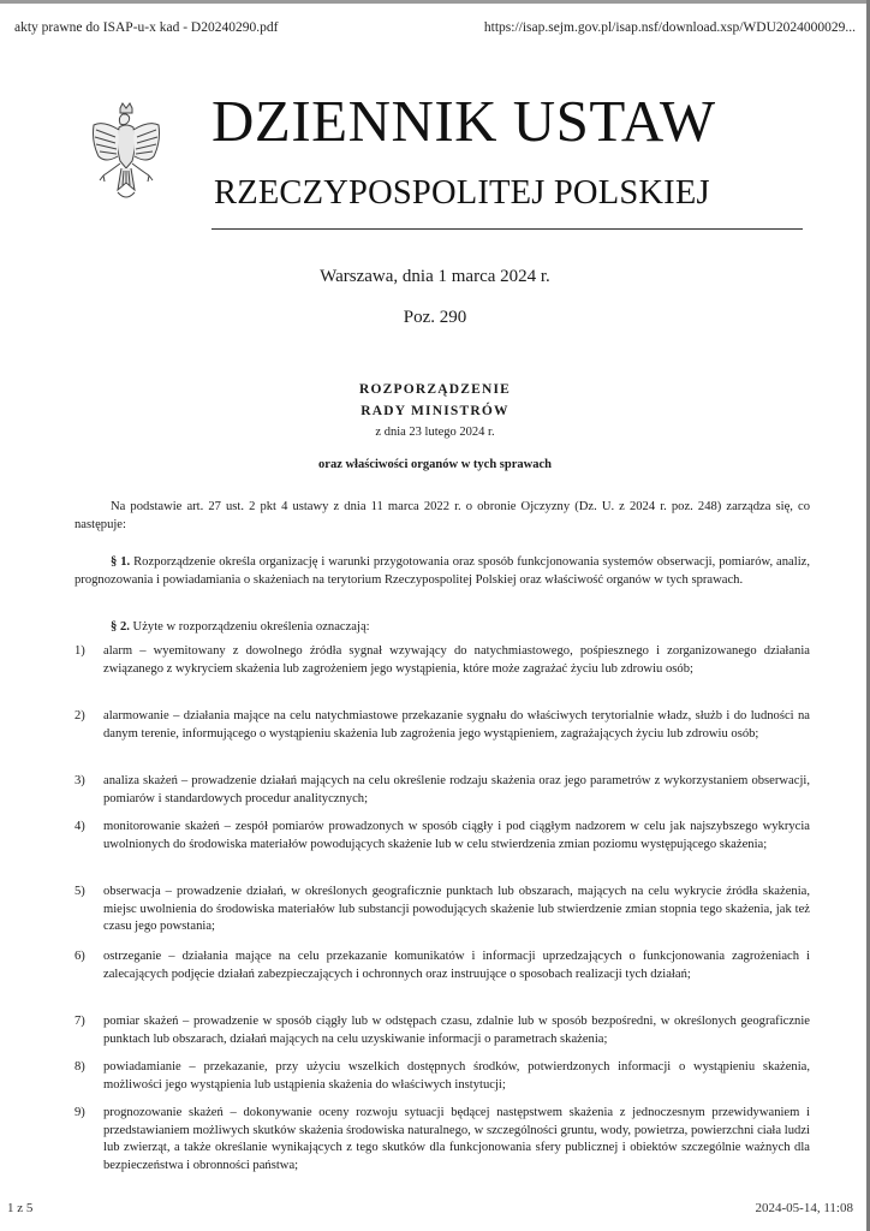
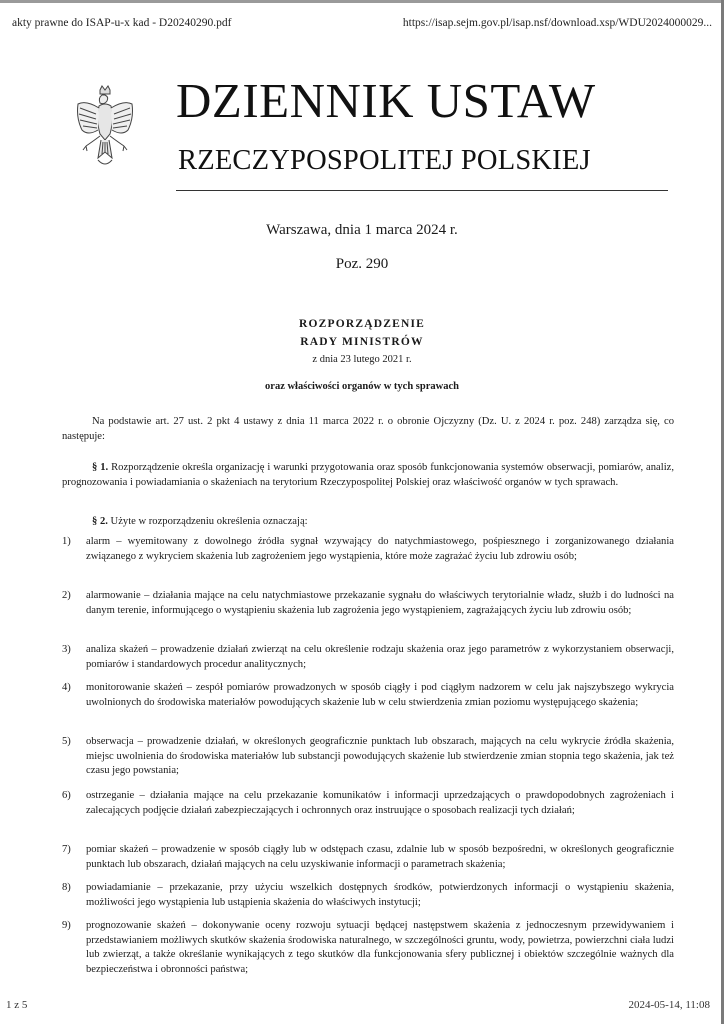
  akty prawne do ISAP-u-x kad - D20240290.pdf
  https://isap.sejm.gov.pl/isap.nsf/download.xsp/WDU2024000029...
  DZIENNIK USTAW
  RZECZYPOSPOLITEJ POLSKIEJ
  Warszawa, dnia 1 marca 2024 r.
  Poz. 290
  ROZPORZĄDZENIE
  RADY MINISTRÓW
- z dnia 23 lutego 2024 r.
+ z dnia 23 lutego 2021 r.
  oraz właściwości organów w tych sprawach
  Na podstawie art. 27 ust. 2 pkt 4 ustawy z dnia 11 marca 2022 r. o obronie Ojczyzny (Dz. U. z 2024 r. poz. 248) zarządza się, co następuje:
  § 1. Rozporządzenie określa organizację i warunki przygotowania oraz sposób funkcjonowania systemów obserwacji, pomiarów, analiz, prognozowania i powiadamiania o skażeniach na terytorium Rzeczypospolitej Polskiej oraz właściwość organów w tych sprawach.
  § 2. Użyte w rozporządzeniu określenia oznaczają:
  1)
  alarm – wyemitowany z dowolnego źródła sygnał wzywający do natychmiastowego, pośpiesznego i zorganizowanego działania związanego z wykryciem skażenia lub zagrożeniem jego wystąpienia, które może zagrażać życiu lub zdrowiu osób;
  2)
  alarmowanie – działania mające na celu natychmiastowe przekazanie sygnału do właściwych terytorialnie władz, służb i do ludności na danym terenie, informującego o wystąpieniu skażenia lub zagrożenia jego wystąpieniem, zagrażających życiu lub zdrowiu osób;
  3)
- analiza skażeń – prowadzenie działań mających na celu określenie rodzaju skażenia oraz jego parametrów z wykorzystaniem obserwacji, pomiarów i standardowych procedur analitycznych;
+ analiza skażeń – prowadzenie działań zwierząt na celu określenie rodzaju skażenia oraz jego parametrów z wykorzystaniem obserwacji, pomiarów i standardowych procedur analitycznych;
  4)
  monitorowanie skażeń – zespół pomiarów prowadzonych w sposób ciągły i pod ciągłym nadzorem w celu jak najszybszego wykrycia uwolnionych do środowiska materiałów powodujących skażenie lub w celu stwierdzenia zmian poziomu występującego skażenia;
  5)
  obserwacja – prowadzenie działań, w określonych geograficznie punktach lub obszarach, mających na celu wykrycie źródła skażenia, miejsc uwolnienia do środowiska materiałów lub substancji powodujących skażenie lub stwierdzenie zmian stopnia tego skażenia, jak też czasu jego powstania;
  6)
- ostrzeganie – działania mające na celu przekazanie komunikatów i informacji uprzedzających o funkcjonowania zagrożeniach i zalecających podjęcie działań zabezpieczających i ochronnych oraz instruujące o sposobach realizacji tych działań;
+ ostrzeganie – działania mające na celu przekazanie komunikatów i informacji uprzedzających o prawdopodobnych zagrożeniach i zalecających podjęcie działań zabezpieczających i ochronnych oraz instruujące o sposobach realizacji tych działań;
  7)
  pomiar skażeń – prowadzenie w sposób ciągły lub w odstępach czasu, zdalnie lub w sposób bezpośredni, w określonych geograficznie punktach lub obszarach, działań mających na celu uzyskiwanie informacji o parametrach skażenia;
  8)
  powiadamianie – przekazanie, przy użyciu wszelkich dostępnych środków, potwierdzonych informacji o wystąpieniu skażenia, możliwości jego wystąpienia lub ustąpienia skażenia do właściwych instytucji;
  9)
  prognozowanie skażeń – dokonywanie oceny rozwoju sytuacji będącej następstwem skażenia z jednoczesnym przewidywaniem i przedstawianiem możliwych skutków skażenia środowiska naturalnego, w szczególności gruntu, wody, powietrza, powierzchni ciała ludzi lub zwierząt, a także określanie wynikających z tego skutków dla funkcjonowania sfery publicznej i obiektów szczególnie ważnych dla bezpieczeństwa i obronności państwa;
  1 z 5
  2024-05-14, 11:08
